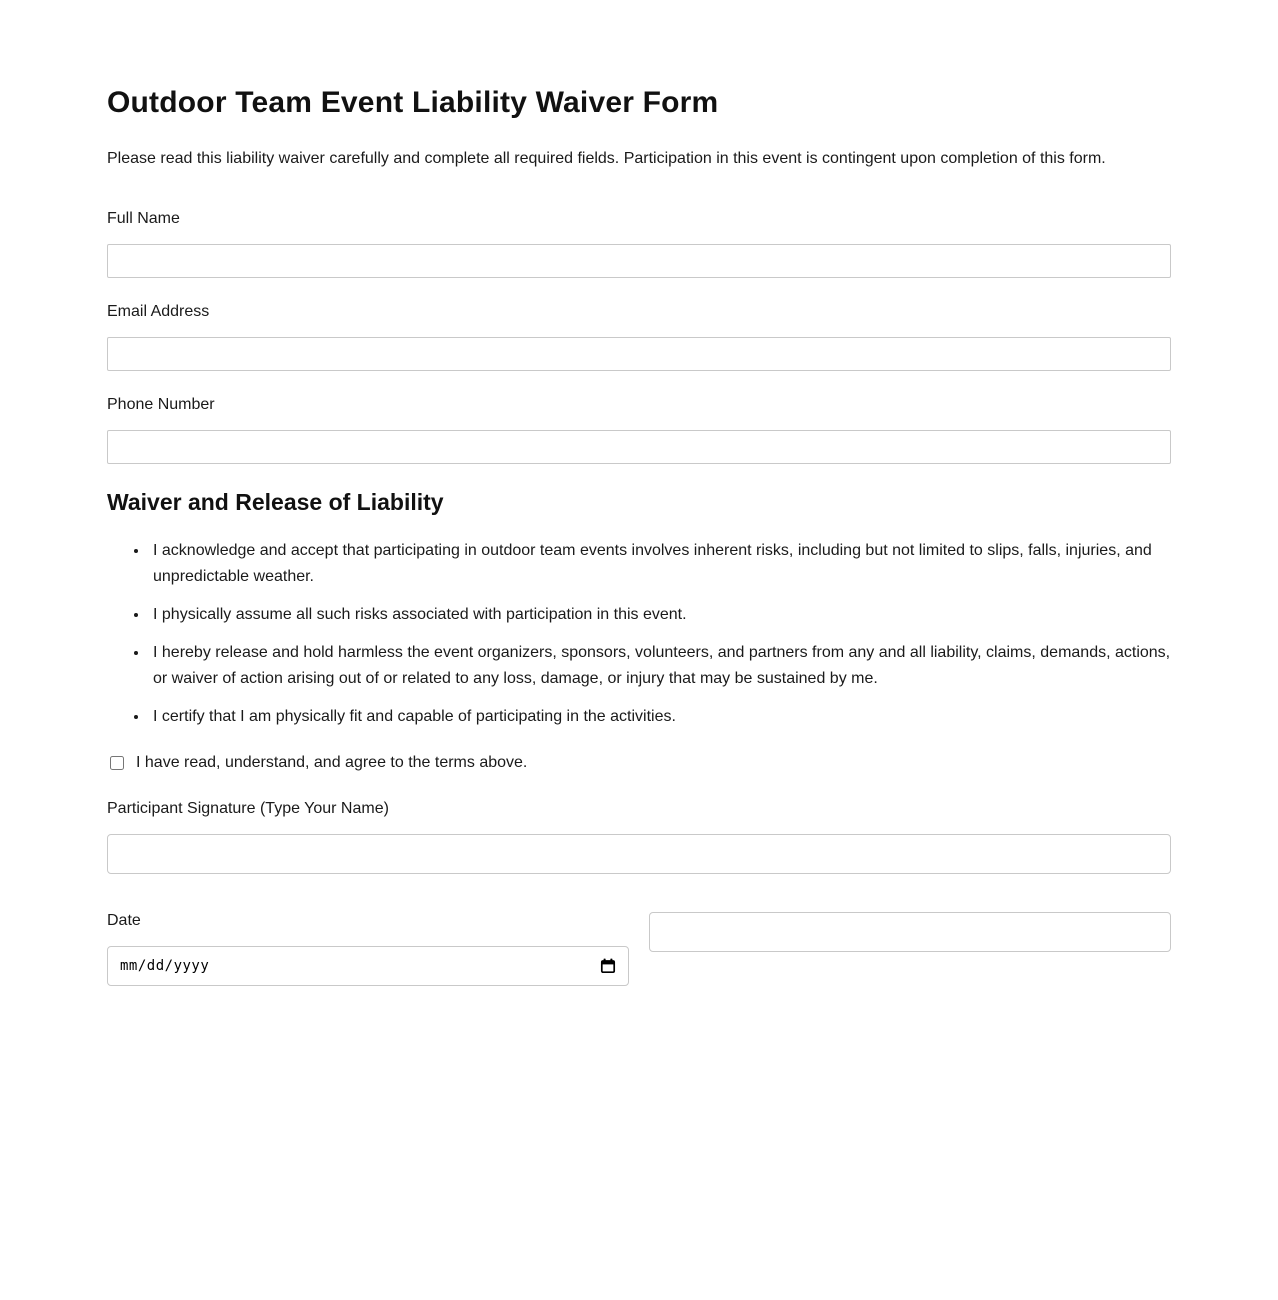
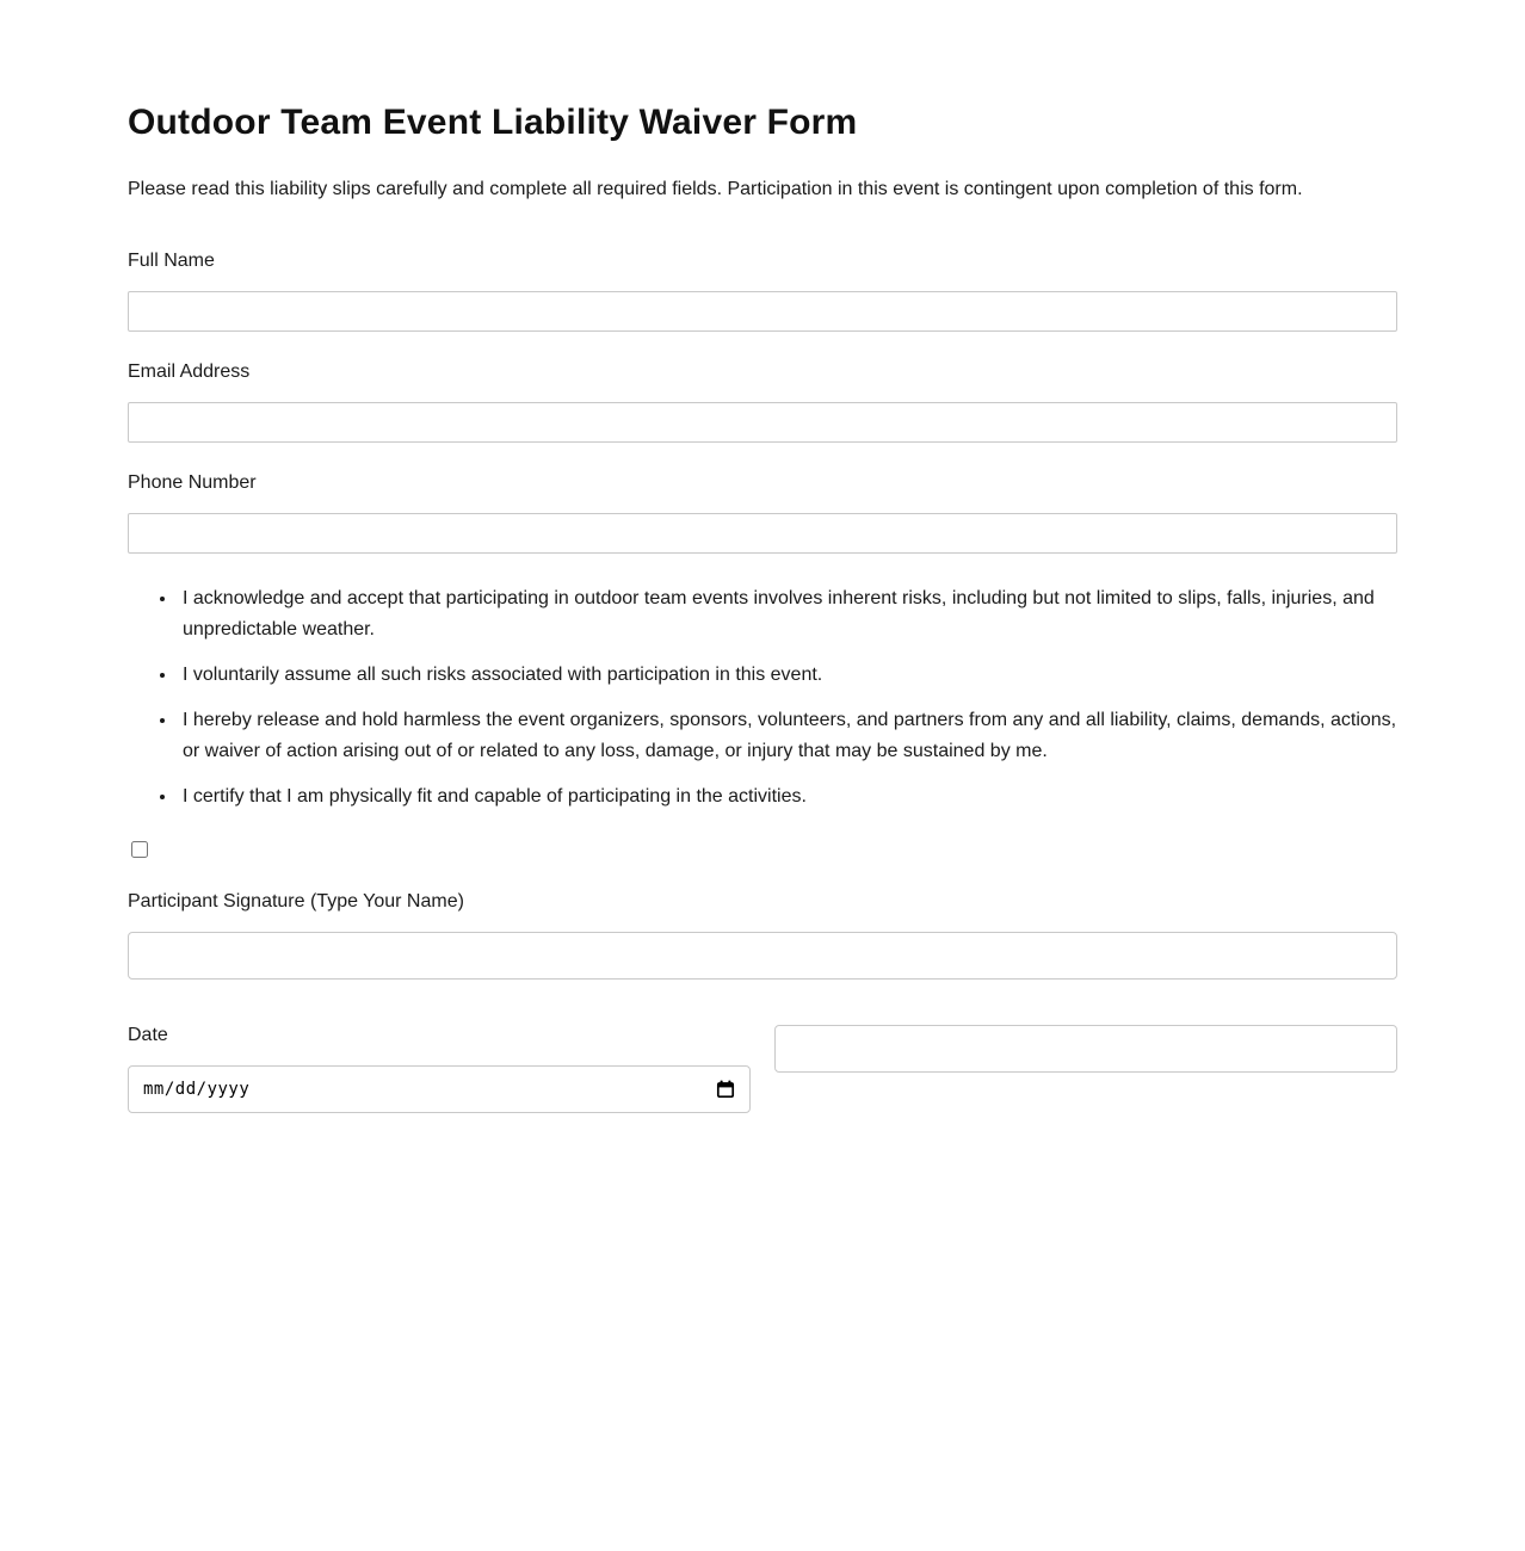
  Outdoor Team Event Liability Waiver Form
- Please read this liability waiver carefully and complete all required fields. Participation in this event is contingent upon completion of this form.
+ Please read this liability slips carefully and complete all required fields. Participation in this event is contingent upon completion of this form.
  Full Name
  Email Address
  Phone Number
- Waiver and Release of Liability
  I acknowledge and accept that participating in outdoor team events involves inherent risks, including but not limited to slips, falls, injuries, and unpredictable weather.
- I physically assume all such risks associated with participation in this event.
+ I voluntarily assume all such risks associated with participation in this event.
  I hereby release and hold harmless the event organizers, sponsors, volunteers, and partners from any and all liability, claims, demands, actions, or waiver of action arising out of or related to any loss, damage, or injury that may be sustained by me.
  I certify that I am physically fit and capable of participating in the activities.
- I have read, understand, and agree to the terms above.
  Participant Signature (Type Your Name)
  Date
  mm/dd/yyyy
